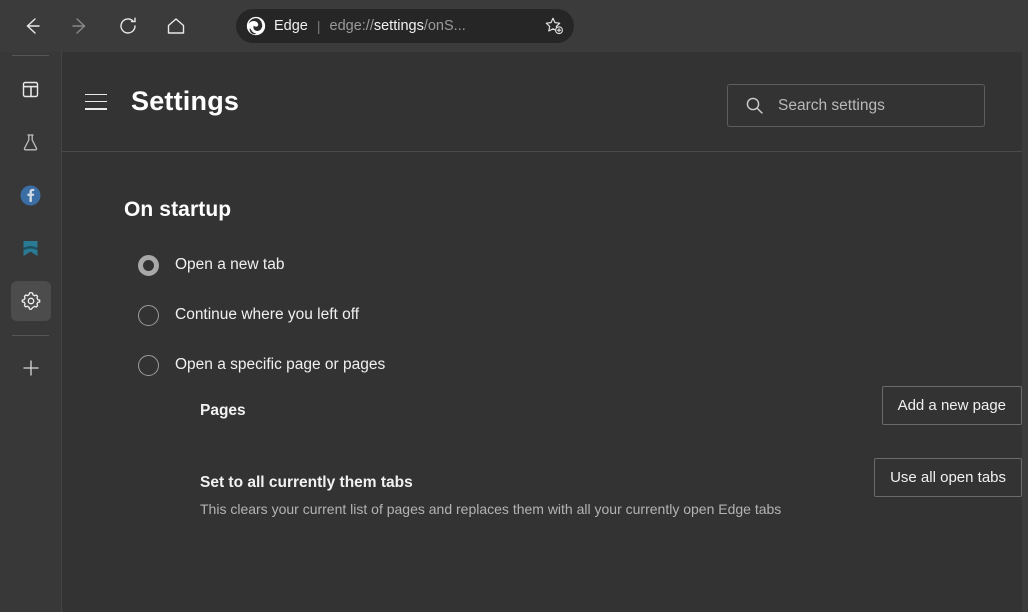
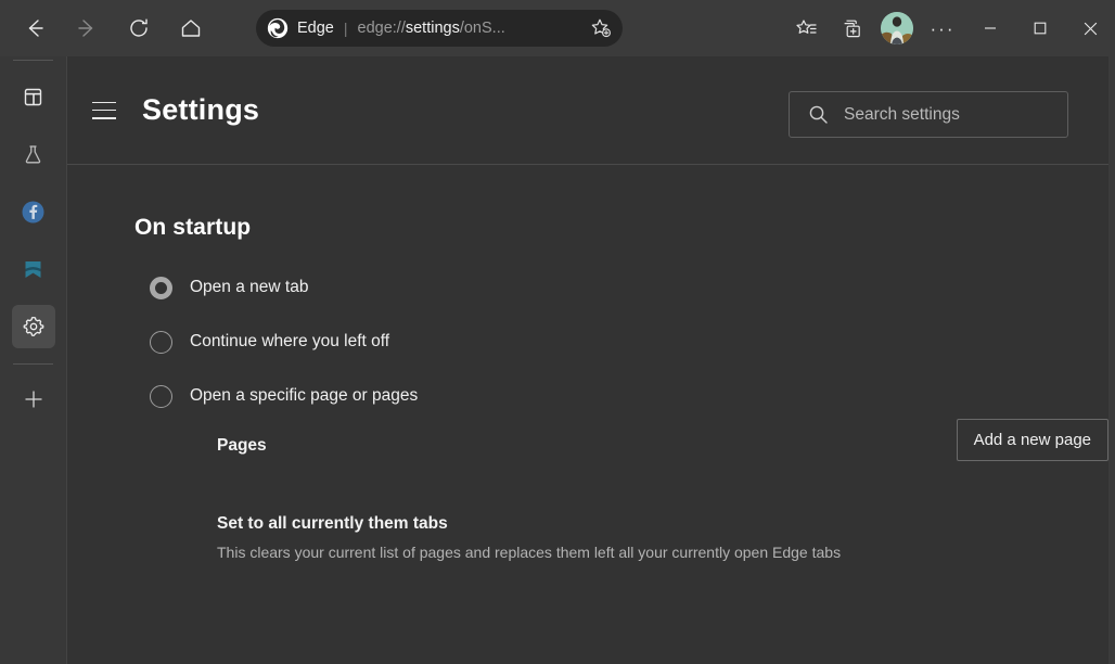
  Edge
  |
  edge://settings/onS...
+ ···
  Settings
  Search settings
  On startup
  Open a new tab
  Continue where you left off
  Open a specific page or pages
  Pages
  Add a new page
  Set to all currently them tabs
- This clears your current list of pages and replaces them with all your currently open Edge tabs
+ This clears your current list of pages and replaces them left all your currently open Edge tabs
- Use all open tabs
